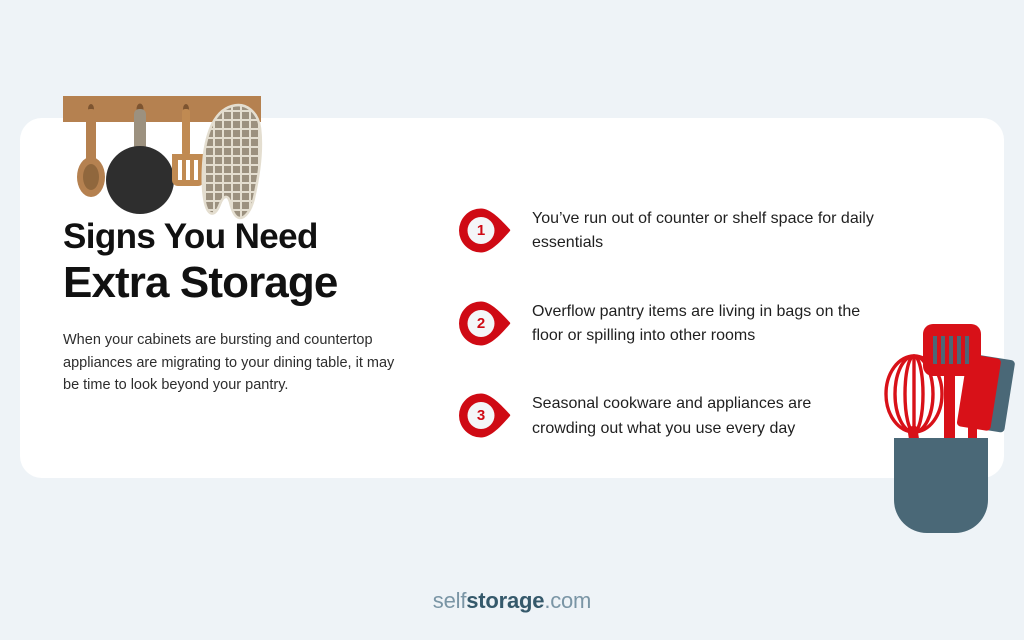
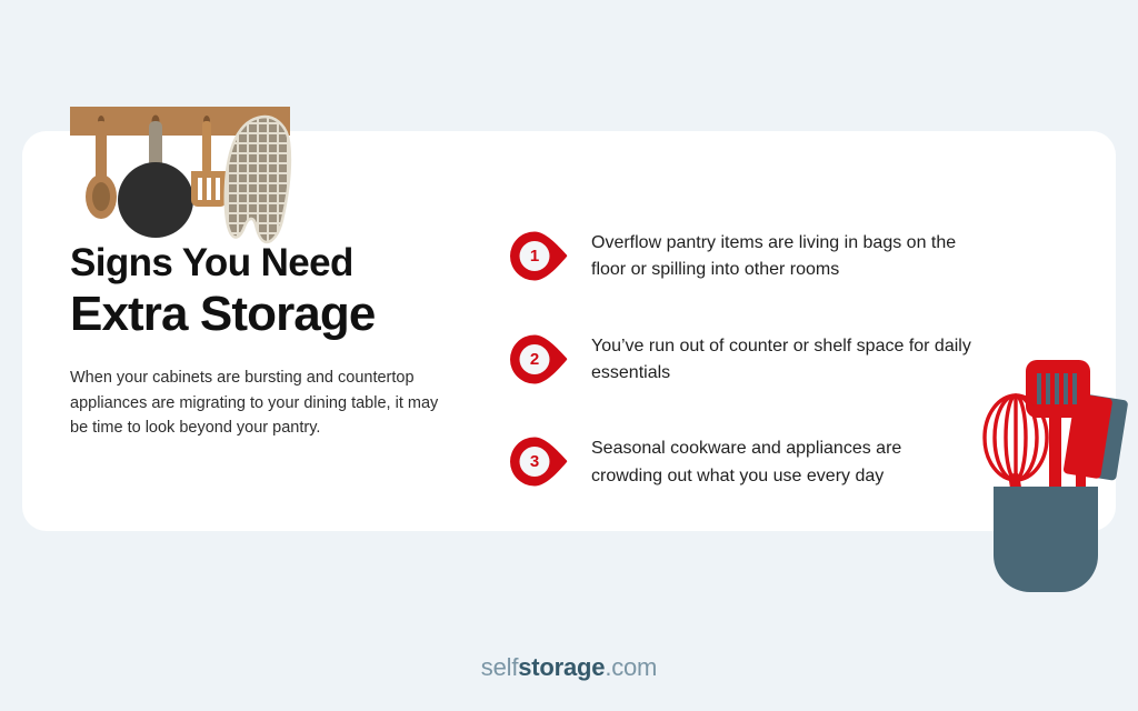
  Signs You Need
  Extra Storage
  When your cabinets are bursting and countertop appliances are migrating to your dining table, it may be time to look beyond your pantry.
  1
- You’ve run out of counter or shelf space for daily essentials
+ Overflow pantry items are living in bags on the floor or spilling into other rooms
  2
- Overflow pantry items are living in bags on the floor or spilling into other rooms
+ You’ve run out of counter or shelf space for daily essentials
  3
  Seasonal cookware and appliances are crowding out what you use every day
  selfstorage.com
